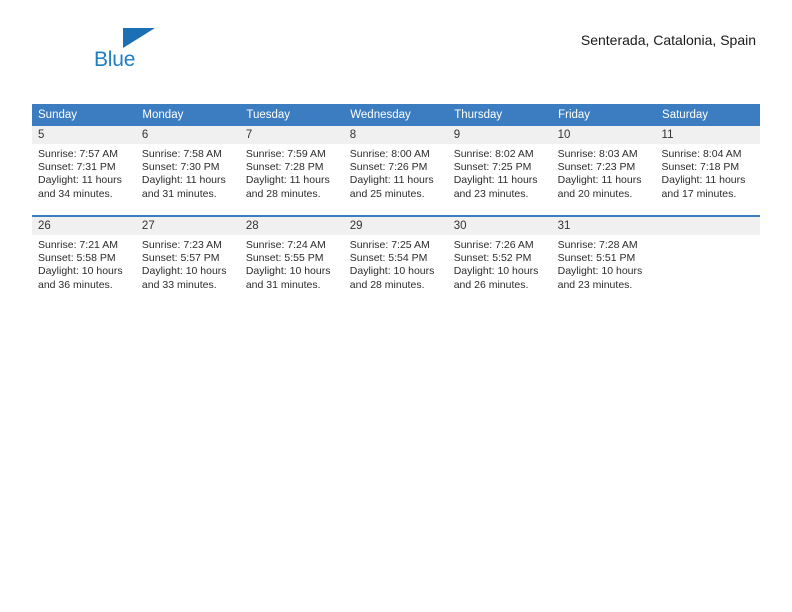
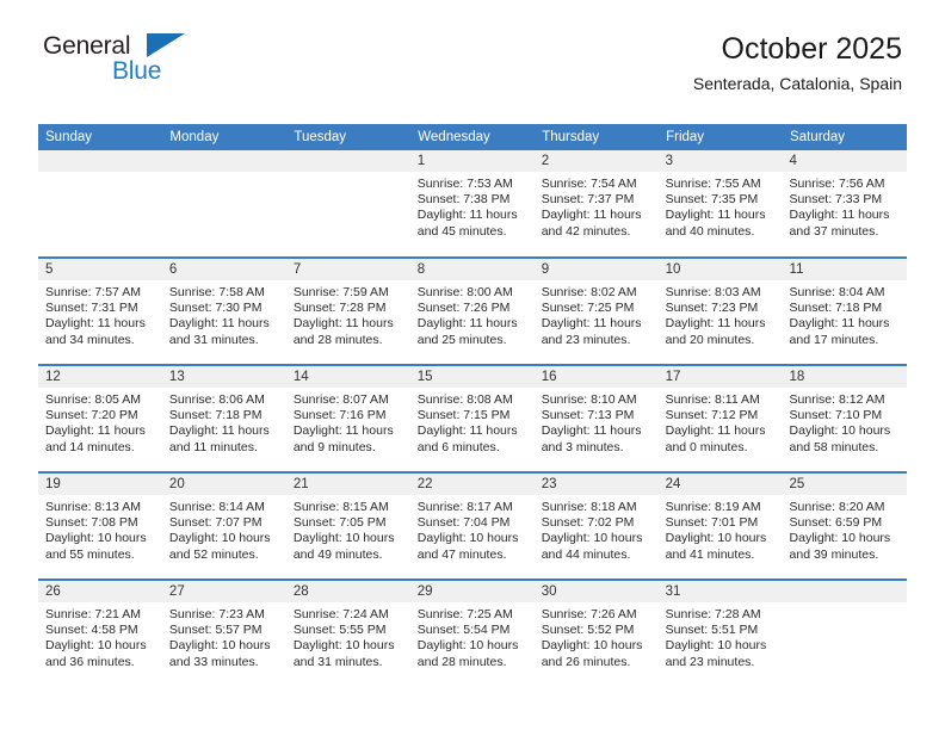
+ General
  Blue
+ October 2025
  Senterada, Catalonia, Spain
  Sunday	Monday	Tuesday	Wednesday	Thursday	Friday	Saturday
+ 			1Sunrise: 7:53 AMSunset: 7:38 PMDaylight: 11 hoursand 45 minutes.	2Sunrise: 7:54 AMSunset: 7:37 PMDaylight: 11 hoursand 42 minutes.	3Sunrise: 7:55 AMSunset: 7:35 PMDaylight: 11 hoursand 40 minutes.	4Sunrise: 7:56 AMSunset: 7:33 PMDaylight: 11 hoursand 37 minutes.
  5Sunrise: 7:57 AMSunset: 7:31 PMDaylight: 11 hoursand 34 minutes.	6Sunrise: 7:58 AMSunset: 7:30 PMDaylight: 11 hoursand 31 minutes.	7Sunrise: 7:59 AMSunset: 7:28 PMDaylight: 11 hoursand 28 minutes.	8Sunrise: 8:00 AMSunset: 7:26 PMDaylight: 11 hoursand 25 minutes.	9Sunrise: 8:02 AMSunset: 7:25 PMDaylight: 11 hoursand 23 minutes.	10Sunrise: 8:03 AMSunset: 7:23 PMDaylight: 11 hoursand 20 minutes.	11Sunrise: 8:04 AMSunset: 7:18 PMDaylight: 11 hoursand 17 minutes.
+ 12Sunrise: 8:05 AMSunset: 7:20 PMDaylight: 11 hoursand 14 minutes.	13Sunrise: 8:06 AMSunset: 7:18 PMDaylight: 11 hoursand 11 minutes.	14Sunrise: 8:07 AMSunset: 7:16 PMDaylight: 11 hoursand 9 minutes.	15Sunrise: 8:08 AMSunset: 7:15 PMDaylight: 11 hoursand 6 minutes.	16Sunrise: 8:10 AMSunset: 7:13 PMDaylight: 11 hoursand 3 minutes.	17Sunrise: 8:11 AMSunset: 7:12 PMDaylight: 11 hoursand 0 minutes.	18Sunrise: 8:12 AMSunset: 7:10 PMDaylight: 10 hoursand 58 minutes.
+ 19Sunrise: 8:13 AMSunset: 7:08 PMDaylight: 10 hoursand 55 minutes.	20Sunrise: 8:14 AMSunset: 7:07 PMDaylight: 10 hoursand 52 minutes.	21Sunrise: 8:15 AMSunset: 7:05 PMDaylight: 10 hoursand 49 minutes.	22Sunrise: 8:17 AMSunset: 7:04 PMDaylight: 10 hoursand 47 minutes.	23Sunrise: 8:18 AMSunset: 7:02 PMDaylight: 10 hoursand 44 minutes.	24Sunrise: 8:19 AMSunset: 7:01 PMDaylight: 10 hoursand 41 minutes.	25Sunrise: 8:20 AMSunset: 6:59 PMDaylight: 10 hoursand 39 minutes.
- 26Sunrise: 7:21 AMSunset: 5:58 PMDaylight: 10 hoursand 36 minutes.	27Sunrise: 7:23 AMSunset: 5:57 PMDaylight: 10 hoursand 33 minutes.	28Sunrise: 7:24 AMSunset: 5:55 PMDaylight: 10 hoursand 31 minutes.	29Sunrise: 7:25 AMSunset: 5:54 PMDaylight: 10 hoursand 28 minutes.	30Sunrise: 7:26 AMSunset: 5:52 PMDaylight: 10 hoursand 26 minutes.	31Sunrise: 7:28 AMSunset: 5:51 PMDaylight: 10 hoursand 23 minutes.
+ 26Sunrise: 7:21 AMSunset: 4:58 PMDaylight: 10 hoursand 36 minutes.	27Sunrise: 7:23 AMSunset: 5:57 PMDaylight: 10 hoursand 33 minutes.	28Sunrise: 7:24 AMSunset: 5:55 PMDaylight: 10 hoursand 31 minutes.	29Sunrise: 7:25 AMSunset: 5:54 PMDaylight: 10 hoursand 28 minutes.	30Sunrise: 7:26 AMSunset: 5:52 PMDaylight: 10 hoursand 26 minutes.	31Sunrise: 7:28 AMSunset: 5:51 PMDaylight: 10 hoursand 23 minutes.
